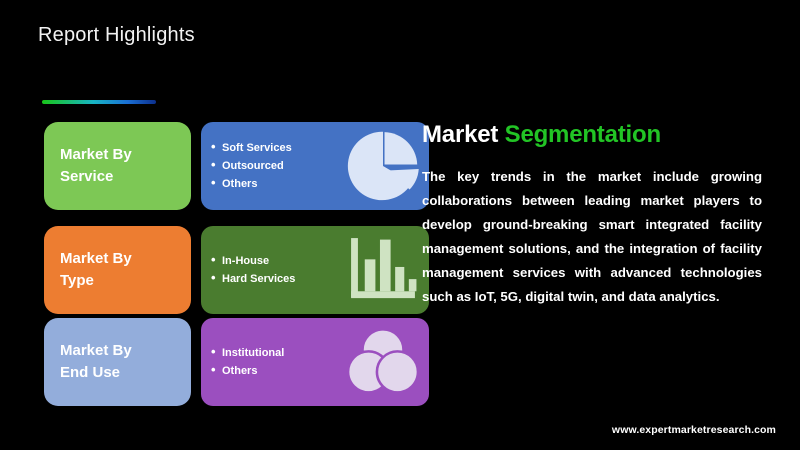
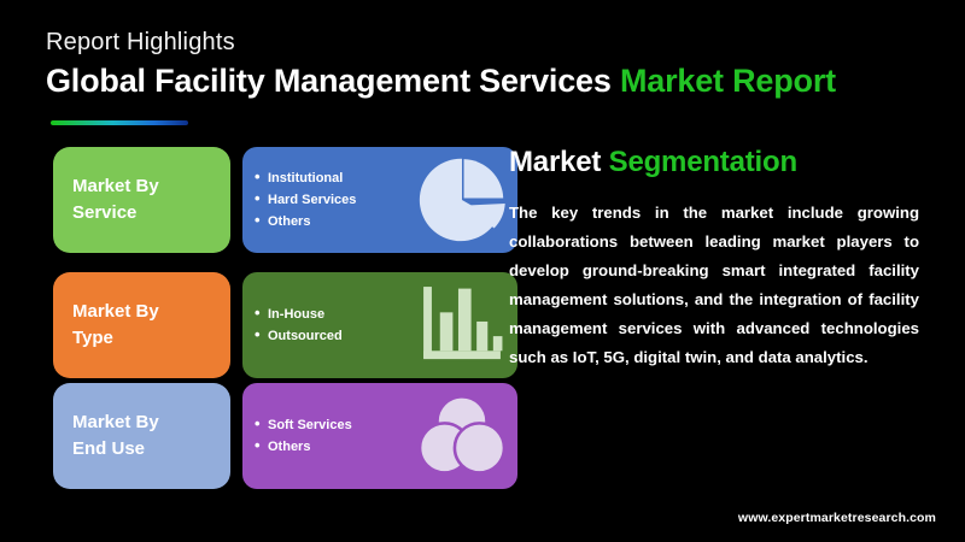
  Report Highlights
+ Global Facility Management Services Market Report
  Market By
  Service
- Soft Services
+ Institutional
- Outsourced
+ Hard Services
  Others
  Market By
  Type
  In-House
- Hard Services
+ Outsourced
  Market By
  End Use
- Institutional
+ Soft Services
  Others
  Market Segmentation
  The key trends in the market include growing collaborations between leading market players to develop ground-breaking smart integrated facility management solutions, and the integration of facility management services with advanced technologies such as IoT, 5G, digital twin, and data analytics.
  www.expertmarketresearch.com
